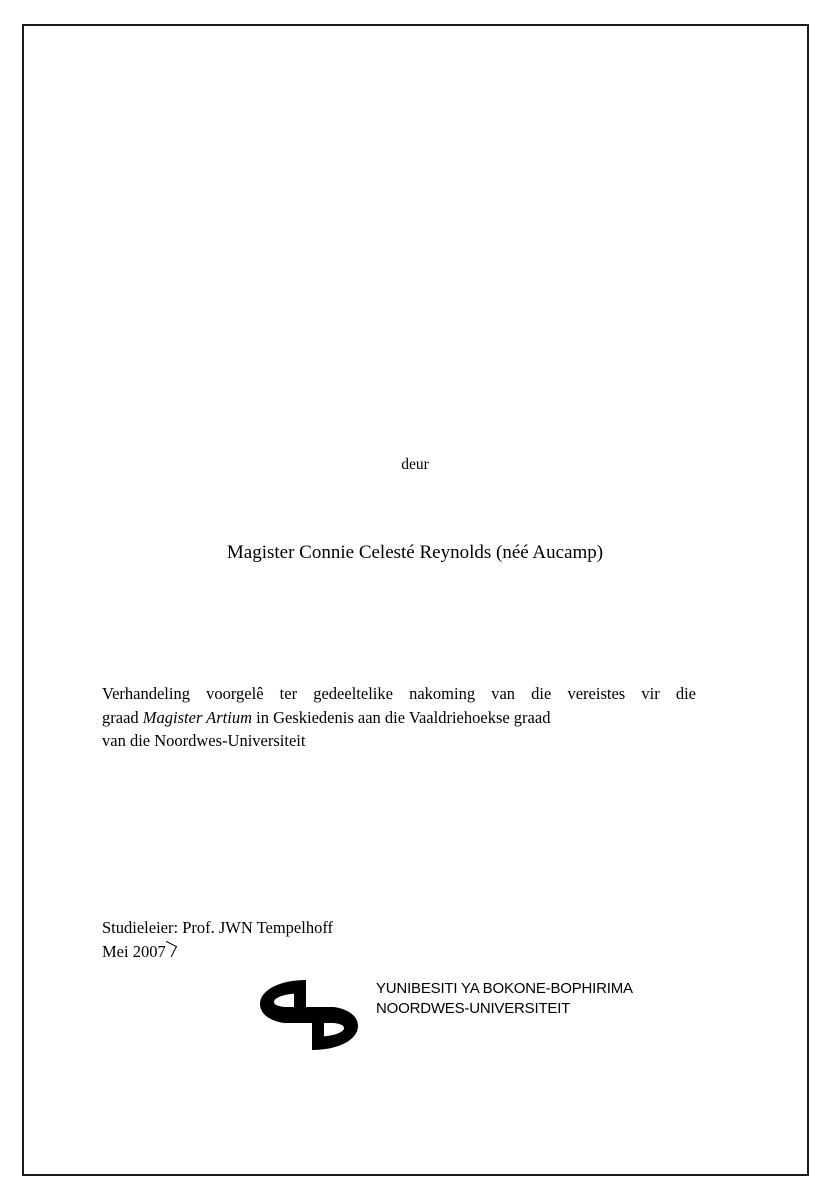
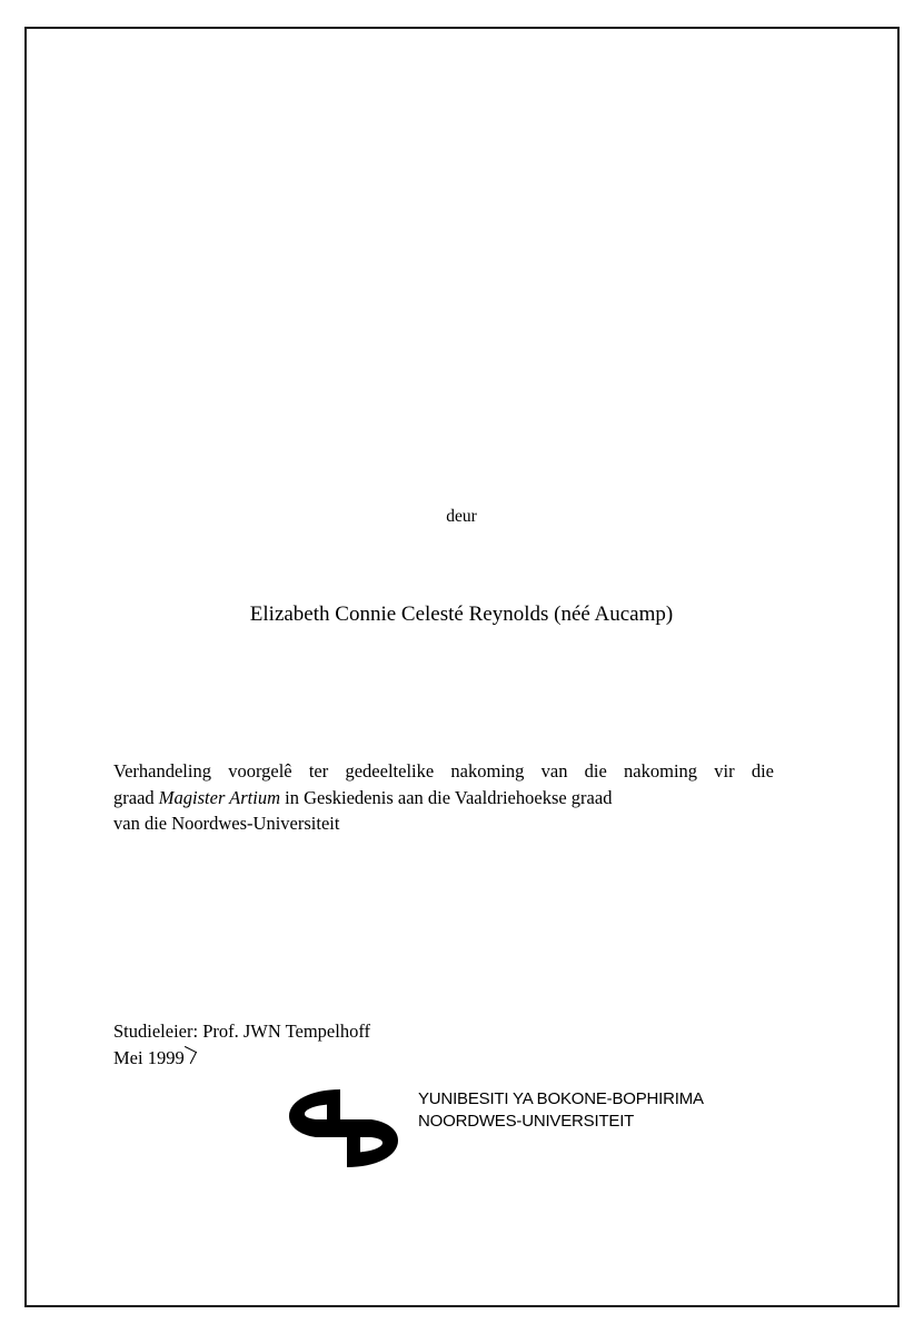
  deur
- Magister Connie Celesté Reynolds (néé Aucamp)
+ Elizabeth Connie Celesté Reynolds (néé Aucamp)
- Verhandeling voorgelê ter gedeeltelike nakoming van die vereistes vir die
+ Verhandeling voorgelê ter gedeeltelike nakoming van die nakoming vir die
  graad Magister Artium in Geskiedenis aan die Vaaldriehoekse graad
  van die Noordwes-Universiteit
  Studieleier: Prof. JWN Tempelhoff
- Mei 2007
+ Mei 1999
  YUNIBESITI YA BOKONE-BOPHIRIMA
  NOORDWES-UNIVERSITEIT
